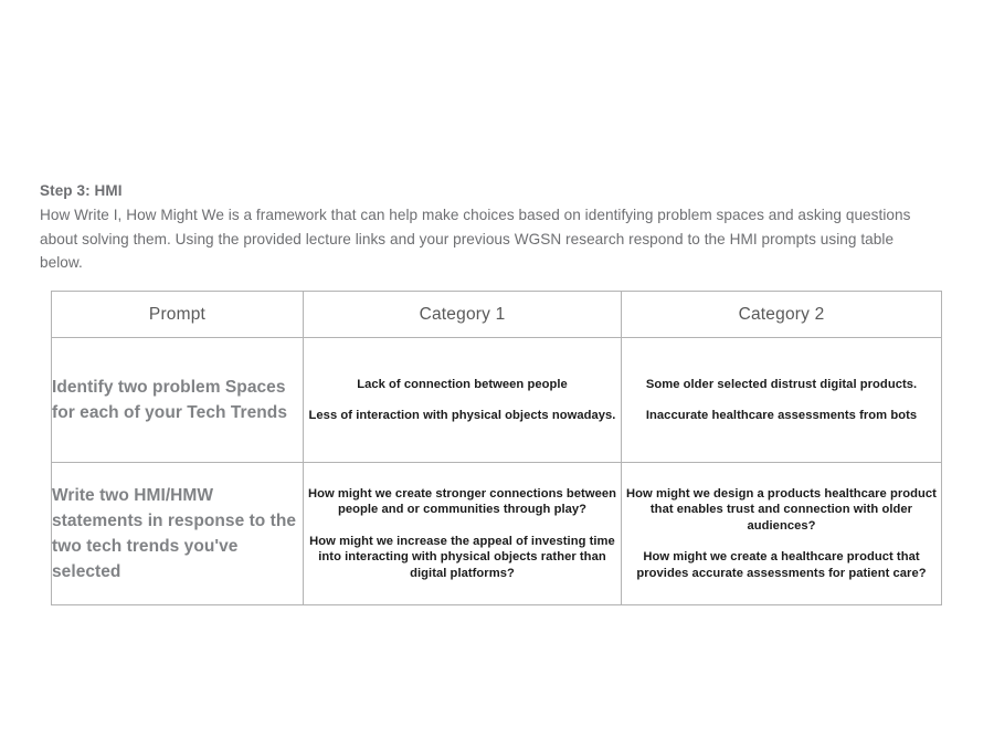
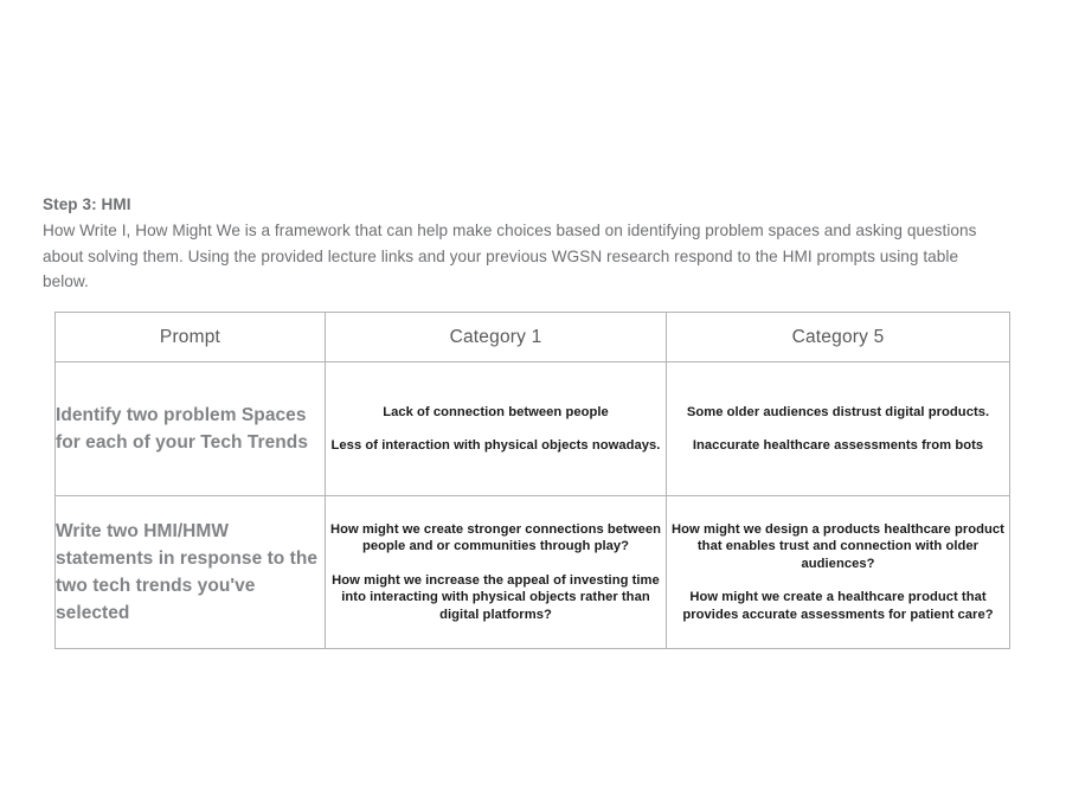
  Step 3: HMI
  How Write I, How Might We is a framework that can help make choices based on identifying problem spaces and asking questions about solving them. Using the provided lecture links and your previous WGSN research respond to the HMI prompts using table below.
- Prompt	Category 1	Category 2
+ Prompt	Category 1	Category 5
- Identify two problem Spaces for each of your Tech Trends	Lack of connection between people Less of interaction with physical objects nowadays.	Some older selected distrust digital products. Inaccurate healthcare assessments from bots
+ Identify two problem Spaces for each of your Tech Trends	Lack of connection between people Less of interaction with physical objects nowadays.	Some older audiences distrust digital products. Inaccurate healthcare assessments from bots
  Write two HMI/HMW statements in response to the two tech trends you've selected	How might we create stronger connections between people and or communities through play? How might we increase the appeal of investing time into interacting with physical objects rather than digital platforms?	How might we design a products healthcare product that enables trust and connection with older audiences? How might we create a healthcare product that provides accurate assessments for patient care?
